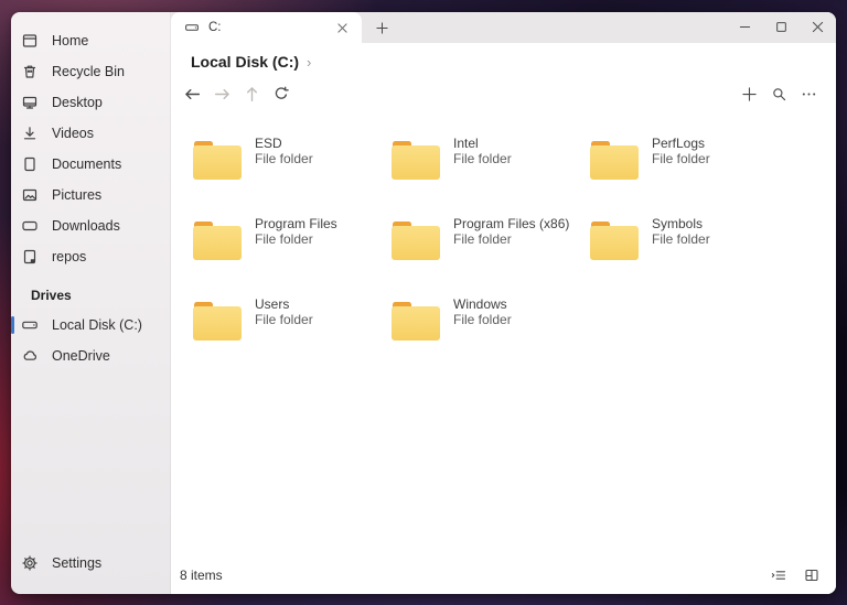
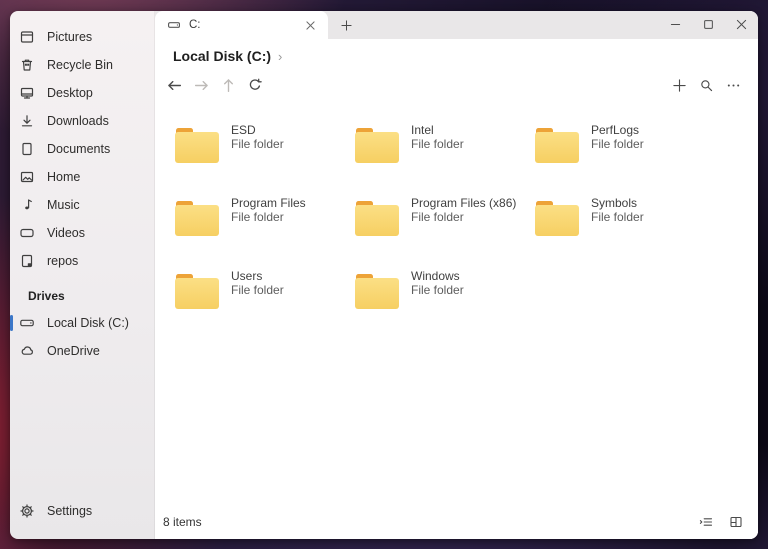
- Home
+ Pictures
  Recycle Bin
  Desktop
- Videos
+ Downloads
  Documents
- Pictures
+ Home
+ Music
- Downloads
+ Videos
  repos
  Drives
  Local Disk (C:)
  OneDrive
  Settings
  C:
  Local Disk (C:)
  ›
  ESD
  File folder
  Intel
  File folder
  PerfLogs
  File folder
  Program Files
  File folder
  Program Files (x86)
  File folder
  Symbols
  File folder
  Users
  File folder
  Windows
  File folder
  8 items
